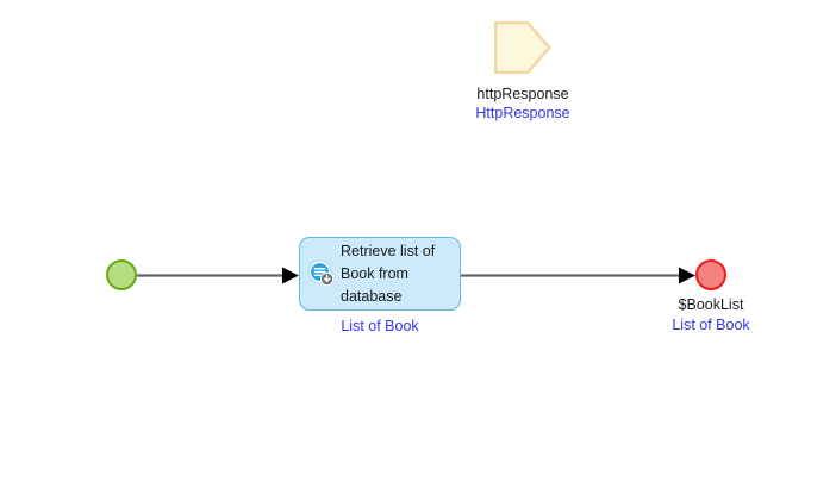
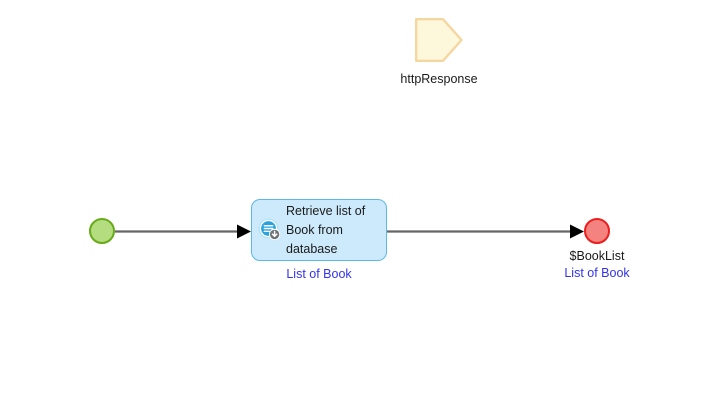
  httpResponse
- HttpResponse
  Retrieve list of
  Book from
  database
  List of Book
  $BookList
  List of Book
